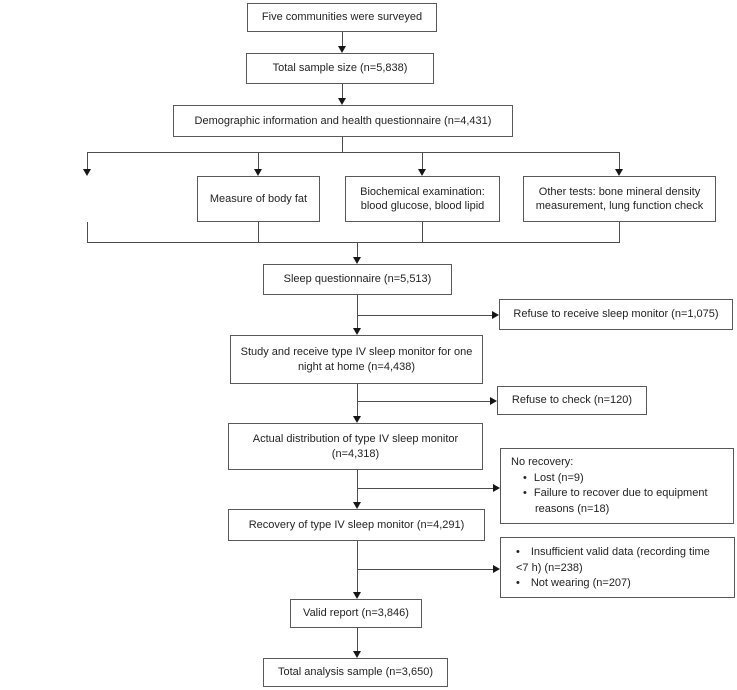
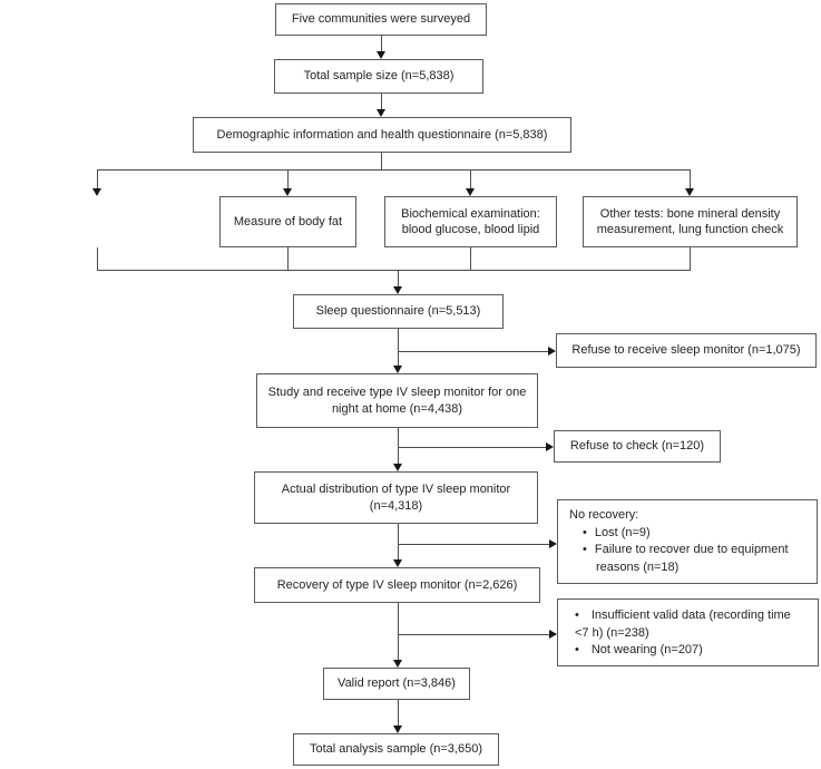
  Five communities were surveyed
  Total sample size (n=5,838)
- Demographic information and health questionnaire (n=4,431)
+ Demographic information and health questionnaire (n=5,838)
  Measure of body fat
  Biochemical examination: blood glucose, blood lipid
  Other tests: bone mineral density measurement, lung function check
  Sleep questionnaire (n=5,513)
  Study and receive type IV sleep monitor for one night at home (n=4,438)
  Actual distribution of type IV sleep monitor (n=4,318)
- Recovery of type IV sleep monitor (n=4,291)
+ Recovery of type IV sleep monitor (n=2,626)
  Valid report (n=3,846)
  Total analysis sample (n=3,650)
  Refuse to receive sleep monitor (n=1,075)
  Refuse to check (n=120)
  No recovery:
  • Lost (n=9)
  • Failure to recover due to equipment reasons (n=18)
  • Insufficient valid data (recording time <7 h) (n=238)
  • Not wearing (n=207)
